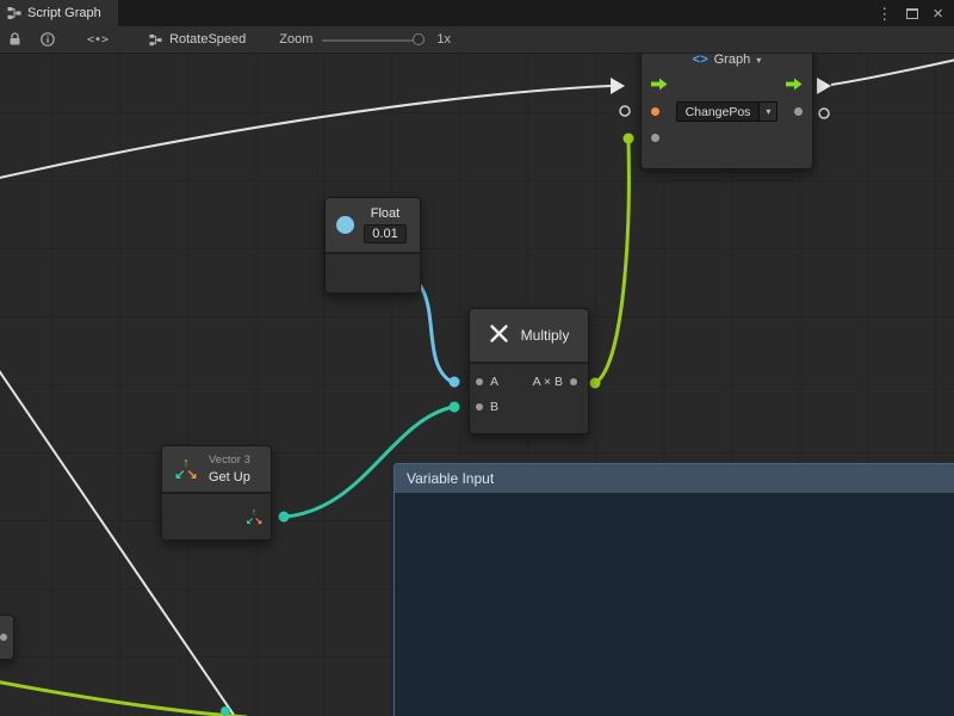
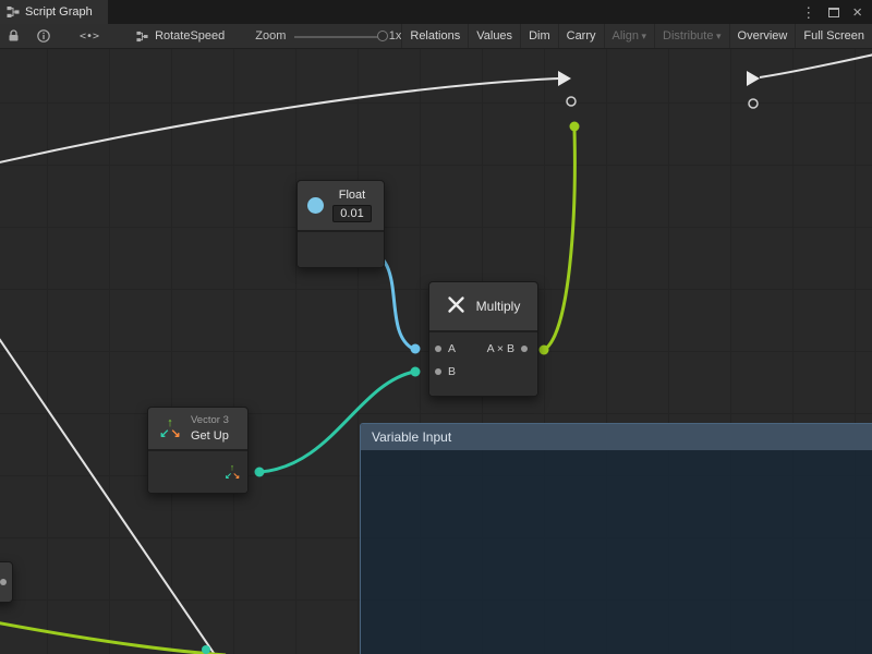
  Script Graph
  ⋮
  ×
  <•>
  RotateSpeed
  Zoom
  1x
+ Relations
+ Values
+ Dim
+ Carry
+ Align
+ Distribute
+ Overview
+ Full Screen
  Variable Input
- <>
- Graph
- ChangePos
  Float
  0.01
  Multiply
  A
  A × B
  B
  ↑
  ↙
  ↘
  Vector 3
  Get Up
  ↑
  ↙
  ↘
